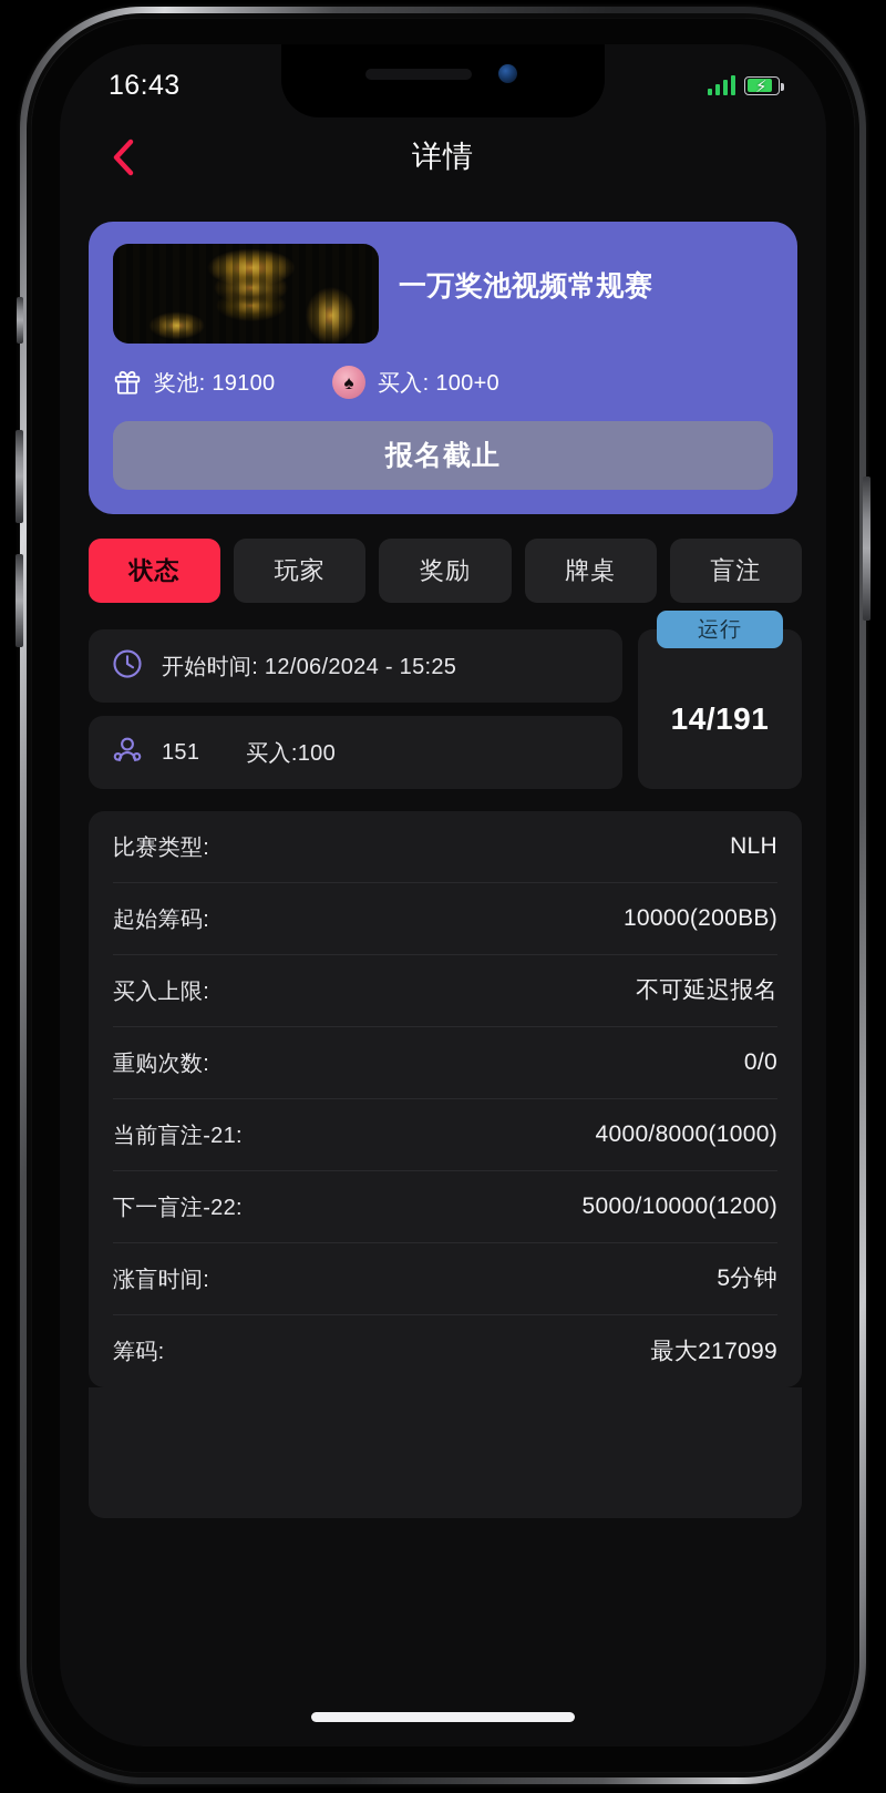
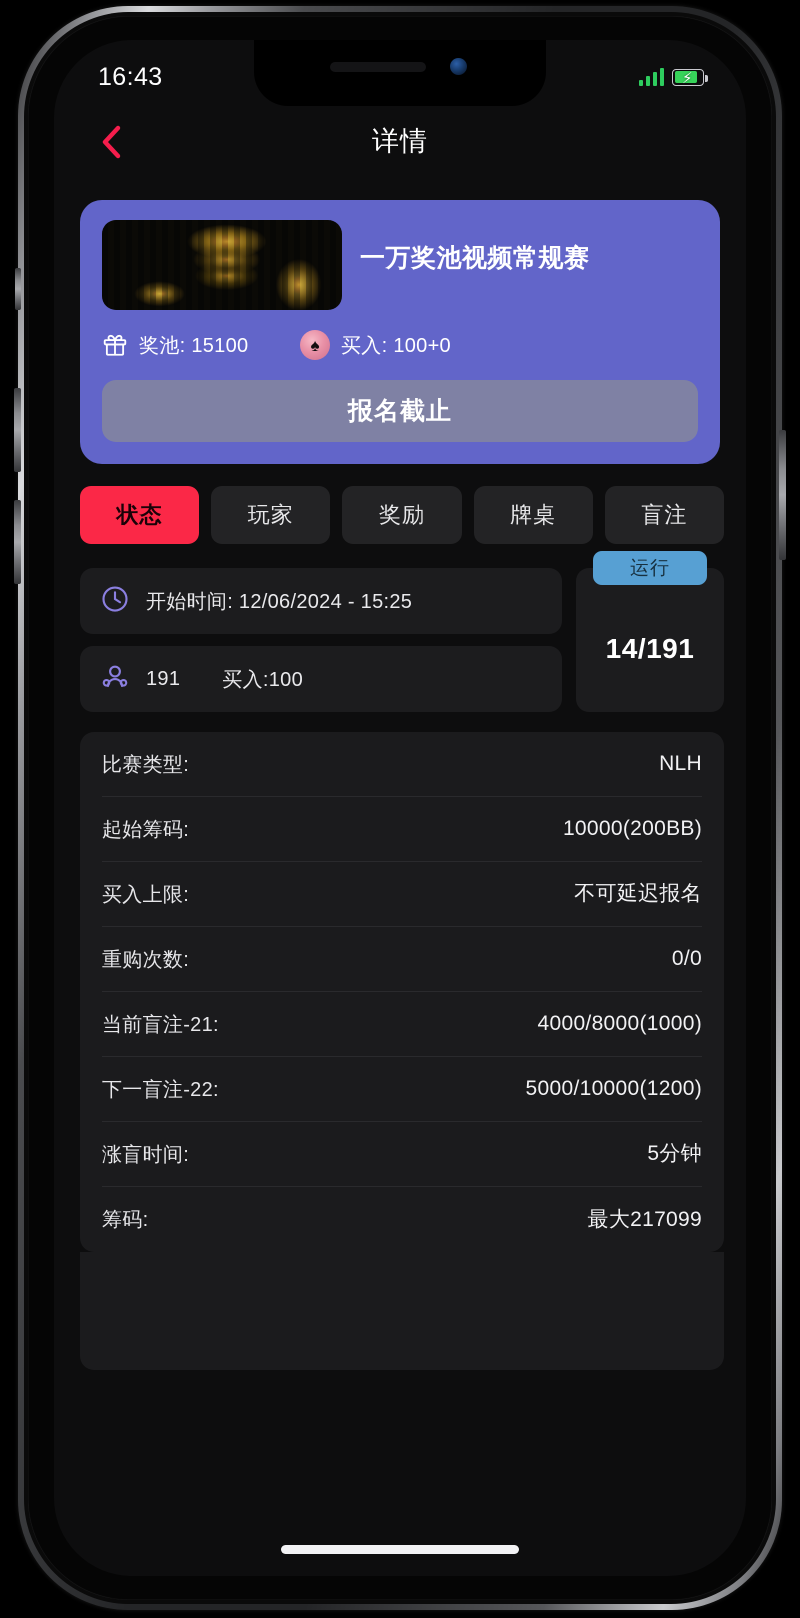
  16:43
  ⚡
  详情
  一万奖池视频常规赛
- 奖池: 19100
+ 奖池: 15100
  ♠
  买入: 100+0
  报名截止
  状态
  玩家
  奖励
  牌桌
  盲注
  开始时间: 12/06/2024 - 15:25
- 151
+ 191
  买入:100
  运行
  14/191
  比赛类型:
  NLH
  起始筹码:
  10000(200BB)
  买入上限:
  不可延迟报名
  重购次数:
  0/0
  当前盲注-21:
  4000/8000(1000)
  下一盲注-22:
  5000/10000(1200)
  涨盲时间:
  5分钟
  筹码:
  最大217099
